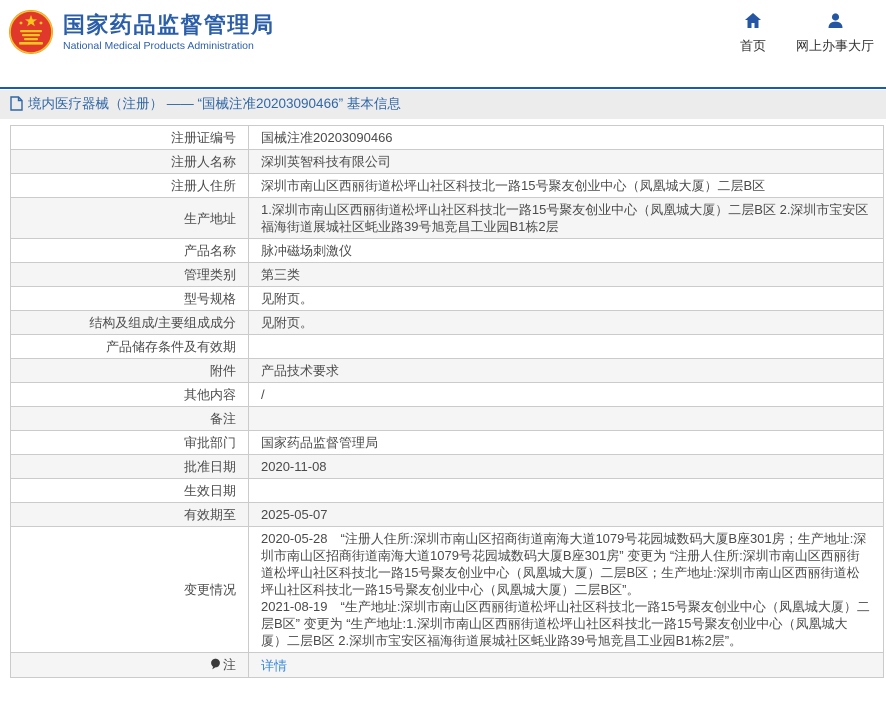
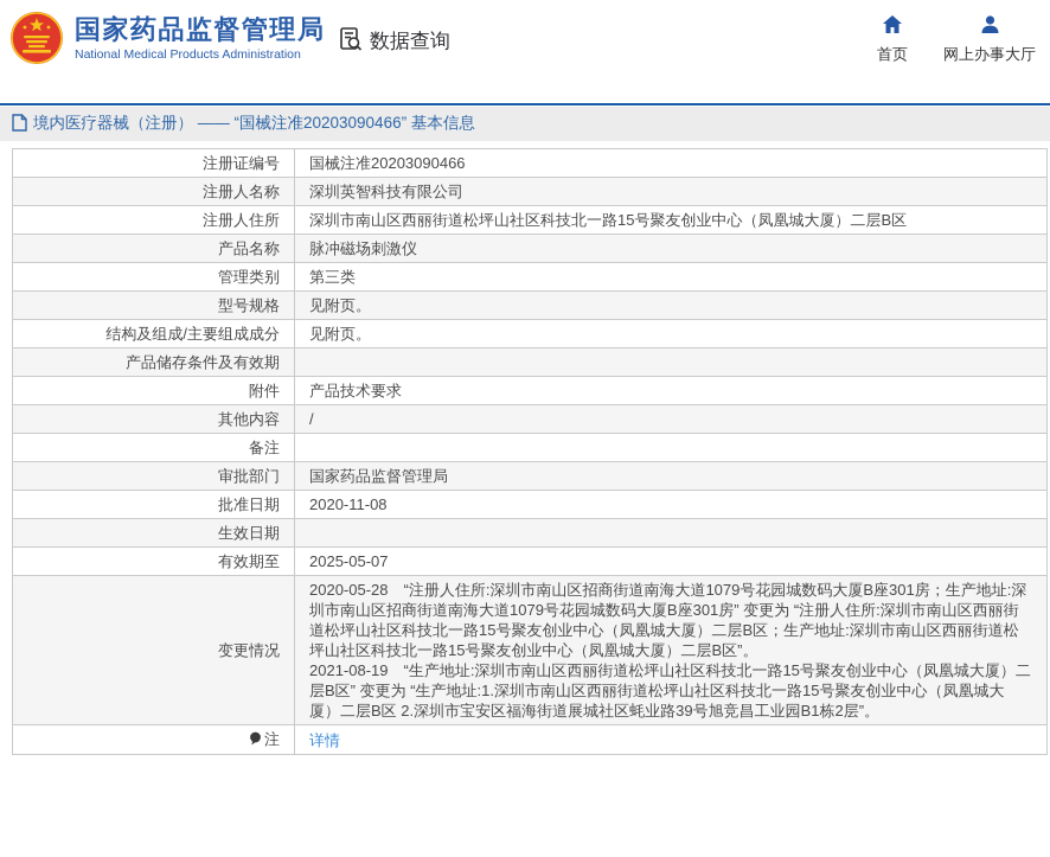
  国家药品监督管理局
  National Medical Products Administration
+ 数据查询
  首页
  网上办事大厅
  境内医疗器械（注册） —— “国械注准20203090466” 基本信息
  注册证编号	国械注准20203090466
  注册人名称	深圳英智科技有限公司
  注册人住所	深圳市南山区西丽街道松坪山社区科技北一路15号聚友创业中心（凤凰城大厦）二层B区
- 生产地址	1.深圳市南山区西丽街道松坪山社区科技北一路15号聚友创业中心（凤凰城大厦）二层B区 2.深圳市宝安区福海街道展城社区蚝业路39号旭竞昌工业园B1栋2层
  产品名称	脉冲磁场刺激仪
  管理类别	第三类
  型号规格	见附页。
  结构及组成/主要组成成分	见附页。
  产品储存条件及有效期
  附件	产品技术要求
  其他内容	/
  备注
  审批部门	国家药品监督管理局
  批准日期	2020-11-08
  生效日期
  有效期至	2025-05-07
  变更情况	2020-05-28 “注册人住所:深圳市南山区招商街道南海大道1079号花园城数码大厦B座301房；生产地址:深圳市南山区招商街道南海大道1079号花园城数码大厦B座301房” 变更为 “注册人住所:深圳市南山区西丽街道松坪山社区科技北一路15号聚友创业中心（凤凰城大厦）二层B区；生产地址:深圳市南山区西丽街道松坪山社区科技北一路15号聚友创业中心（凤凰城大厦）二层B区”。 2021-08-19 “生产地址:深圳市南山区西丽街道松坪山社区科技北一路15号聚友创业中心（凤凰城大厦）二层B区” 变更为 “生产地址:1.深圳市南山区西丽街道松坪山社区科技北一路15号聚友创业中心（凤凰城大厦）二层B区 2.深圳市宝安区福海街道展城社区蚝业路39号旭竞昌工业园B1栋2层”。
  注	详情
